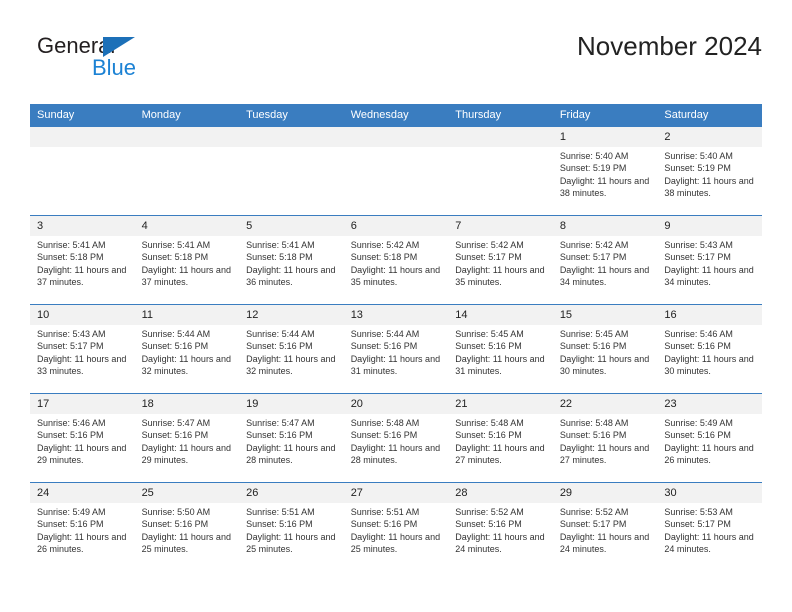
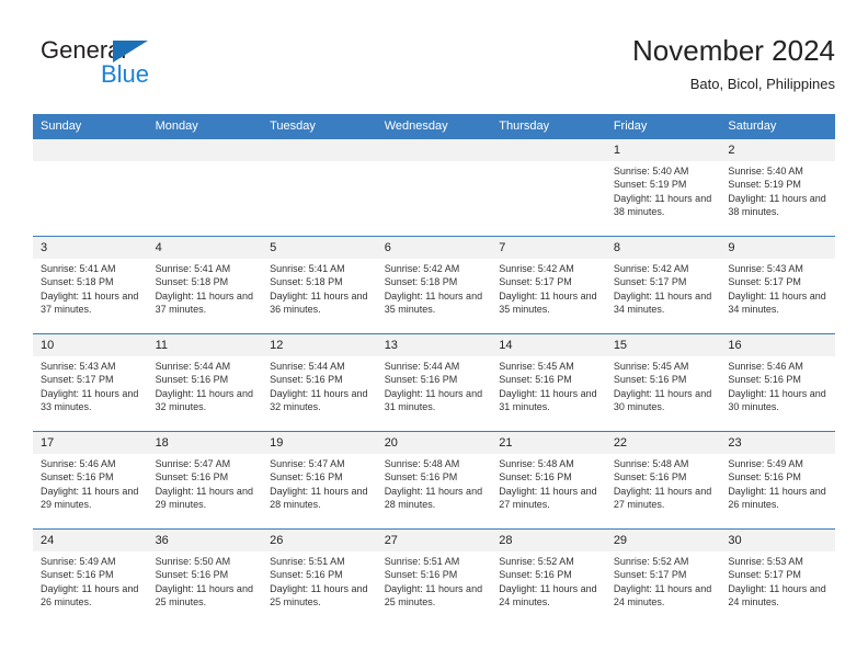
  General
  Blue
  November 2024
+ Bato, Bicol, Philippines
  Sunday	Monday	Tuesday	Wednesday	Thursday	Friday	Saturday
  					1Sunrise: 5:40 AMSunset: 5:19 PMDaylight: 11 hours and 38 minutes.	2Sunrise: 5:40 AMSunset: 5:19 PMDaylight: 11 hours and 38 minutes.
  3Sunrise: 5:41 AMSunset: 5:18 PMDaylight: 11 hours and 37 minutes.	4Sunrise: 5:41 AMSunset: 5:18 PMDaylight: 11 hours and 37 minutes.	5Sunrise: 5:41 AMSunset: 5:18 PMDaylight: 11 hours and 36 minutes.	6Sunrise: 5:42 AMSunset: 5:18 PMDaylight: 11 hours and 35 minutes.	7Sunrise: 5:42 AMSunset: 5:17 PMDaylight: 11 hours and 35 minutes.	8Sunrise: 5:42 AMSunset: 5:17 PMDaylight: 11 hours and 34 minutes.	9Sunrise: 5:43 AMSunset: 5:17 PMDaylight: 11 hours and 34 minutes.
  10Sunrise: 5:43 AMSunset: 5:17 PMDaylight: 11 hours and 33 minutes.	11Sunrise: 5:44 AMSunset: 5:16 PMDaylight: 11 hours and 32 minutes.	12Sunrise: 5:44 AMSunset: 5:16 PMDaylight: 11 hours and 32 minutes.	13Sunrise: 5:44 AMSunset: 5:16 PMDaylight: 11 hours and 31 minutes.	14Sunrise: 5:45 AMSunset: 5:16 PMDaylight: 11 hours and 31 minutes.	15Sunrise: 5:45 AMSunset: 5:16 PMDaylight: 11 hours and 30 minutes.	16Sunrise: 5:46 AMSunset: 5:16 PMDaylight: 11 hours and 30 minutes.
  17Sunrise: 5:46 AMSunset: 5:16 PMDaylight: 11 hours and 29 minutes.	18Sunrise: 5:47 AMSunset: 5:16 PMDaylight: 11 hours and 29 minutes.	19Sunrise: 5:47 AMSunset: 5:16 PMDaylight: 11 hours and 28 minutes.	20Sunrise: 5:48 AMSunset: 5:16 PMDaylight: 11 hours and 28 minutes.	21Sunrise: 5:48 AMSunset: 5:16 PMDaylight: 11 hours and 27 minutes.	22Sunrise: 5:48 AMSunset: 5:16 PMDaylight: 11 hours and 27 minutes.	23Sunrise: 5:49 AMSunset: 5:16 PMDaylight: 11 hours and 26 minutes.
- 24Sunrise: 5:49 AMSunset: 5:16 PMDaylight: 11 hours and 26 minutes.	25Sunrise: 5:50 AMSunset: 5:16 PMDaylight: 11 hours and 25 minutes.	26Sunrise: 5:51 AMSunset: 5:16 PMDaylight: 11 hours and 25 minutes.	27Sunrise: 5:51 AMSunset: 5:16 PMDaylight: 11 hours and 25 minutes.	28Sunrise: 5:52 AMSunset: 5:16 PMDaylight: 11 hours and 24 minutes.	29Sunrise: 5:52 AMSunset: 5:17 PMDaylight: 11 hours and 24 minutes.	30Sunrise: 5:53 AMSunset: 5:17 PMDaylight: 11 hours and 24 minutes.
+ 24Sunrise: 5:49 AMSunset: 5:16 PMDaylight: 11 hours and 26 minutes.	36Sunrise: 5:50 AMSunset: 5:16 PMDaylight: 11 hours and 25 minutes.	26Sunrise: 5:51 AMSunset: 5:16 PMDaylight: 11 hours and 25 minutes.	27Sunrise: 5:51 AMSunset: 5:16 PMDaylight: 11 hours and 25 minutes.	28Sunrise: 5:52 AMSunset: 5:16 PMDaylight: 11 hours and 24 minutes.	29Sunrise: 5:52 AMSunset: 5:17 PMDaylight: 11 hours and 24 minutes.	30Sunrise: 5:53 AMSunset: 5:17 PMDaylight: 11 hours and 24 minutes.
